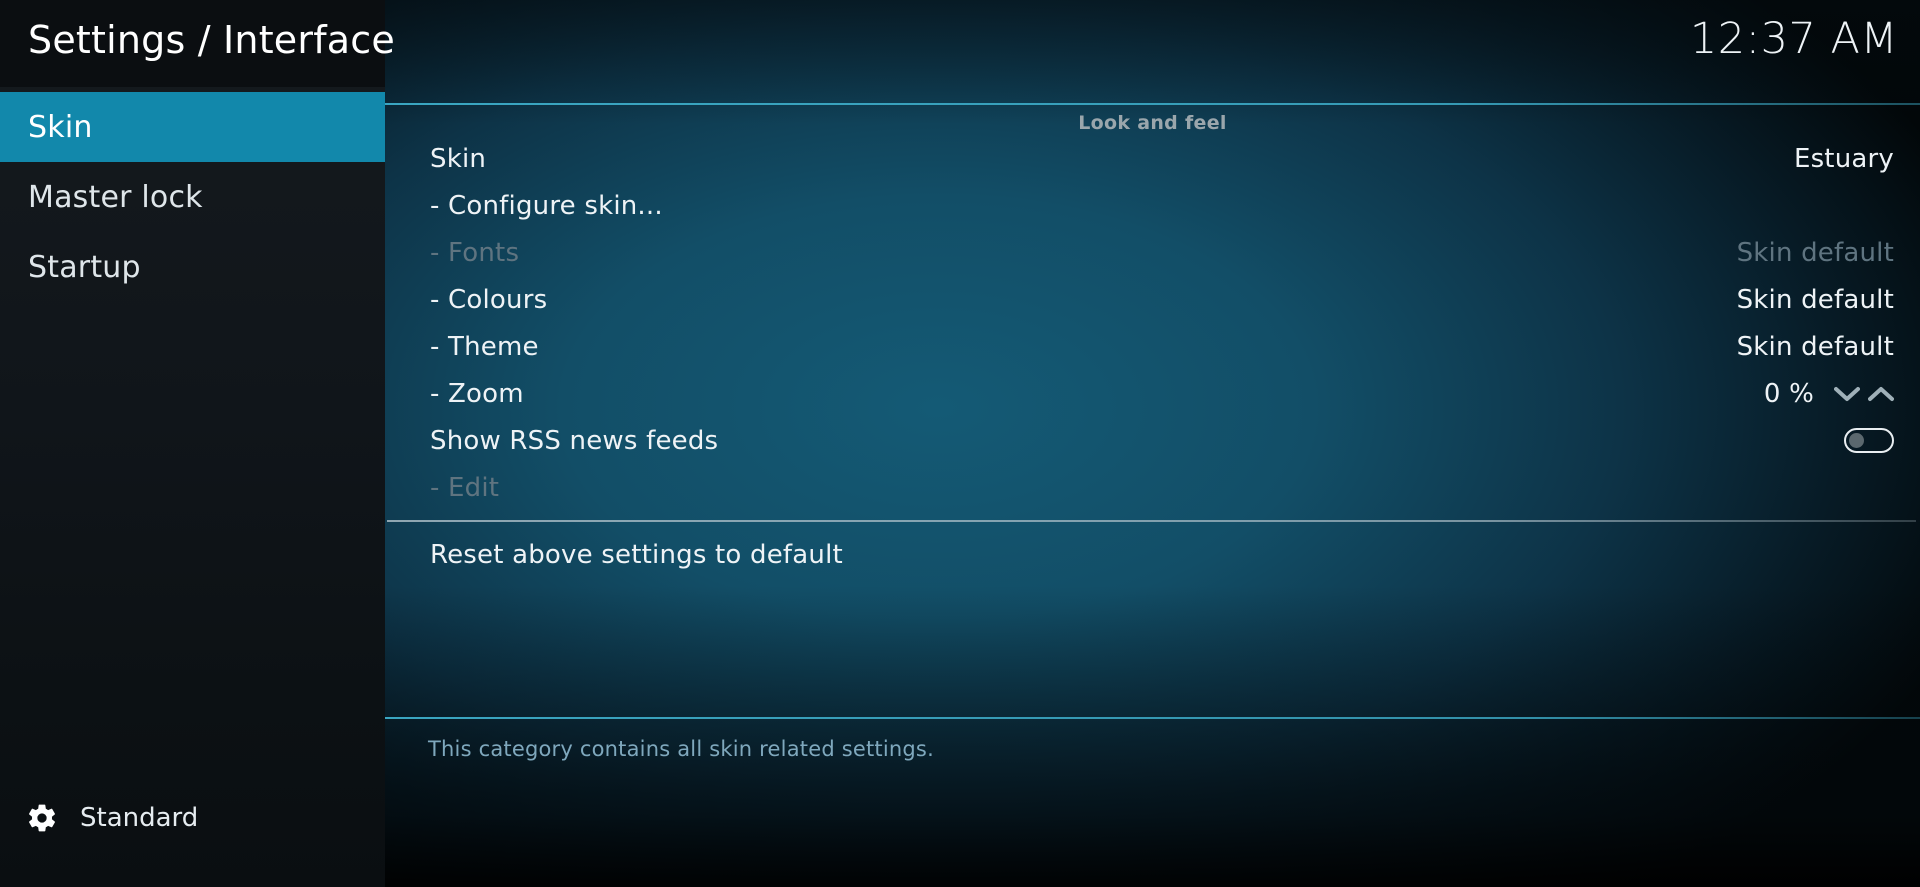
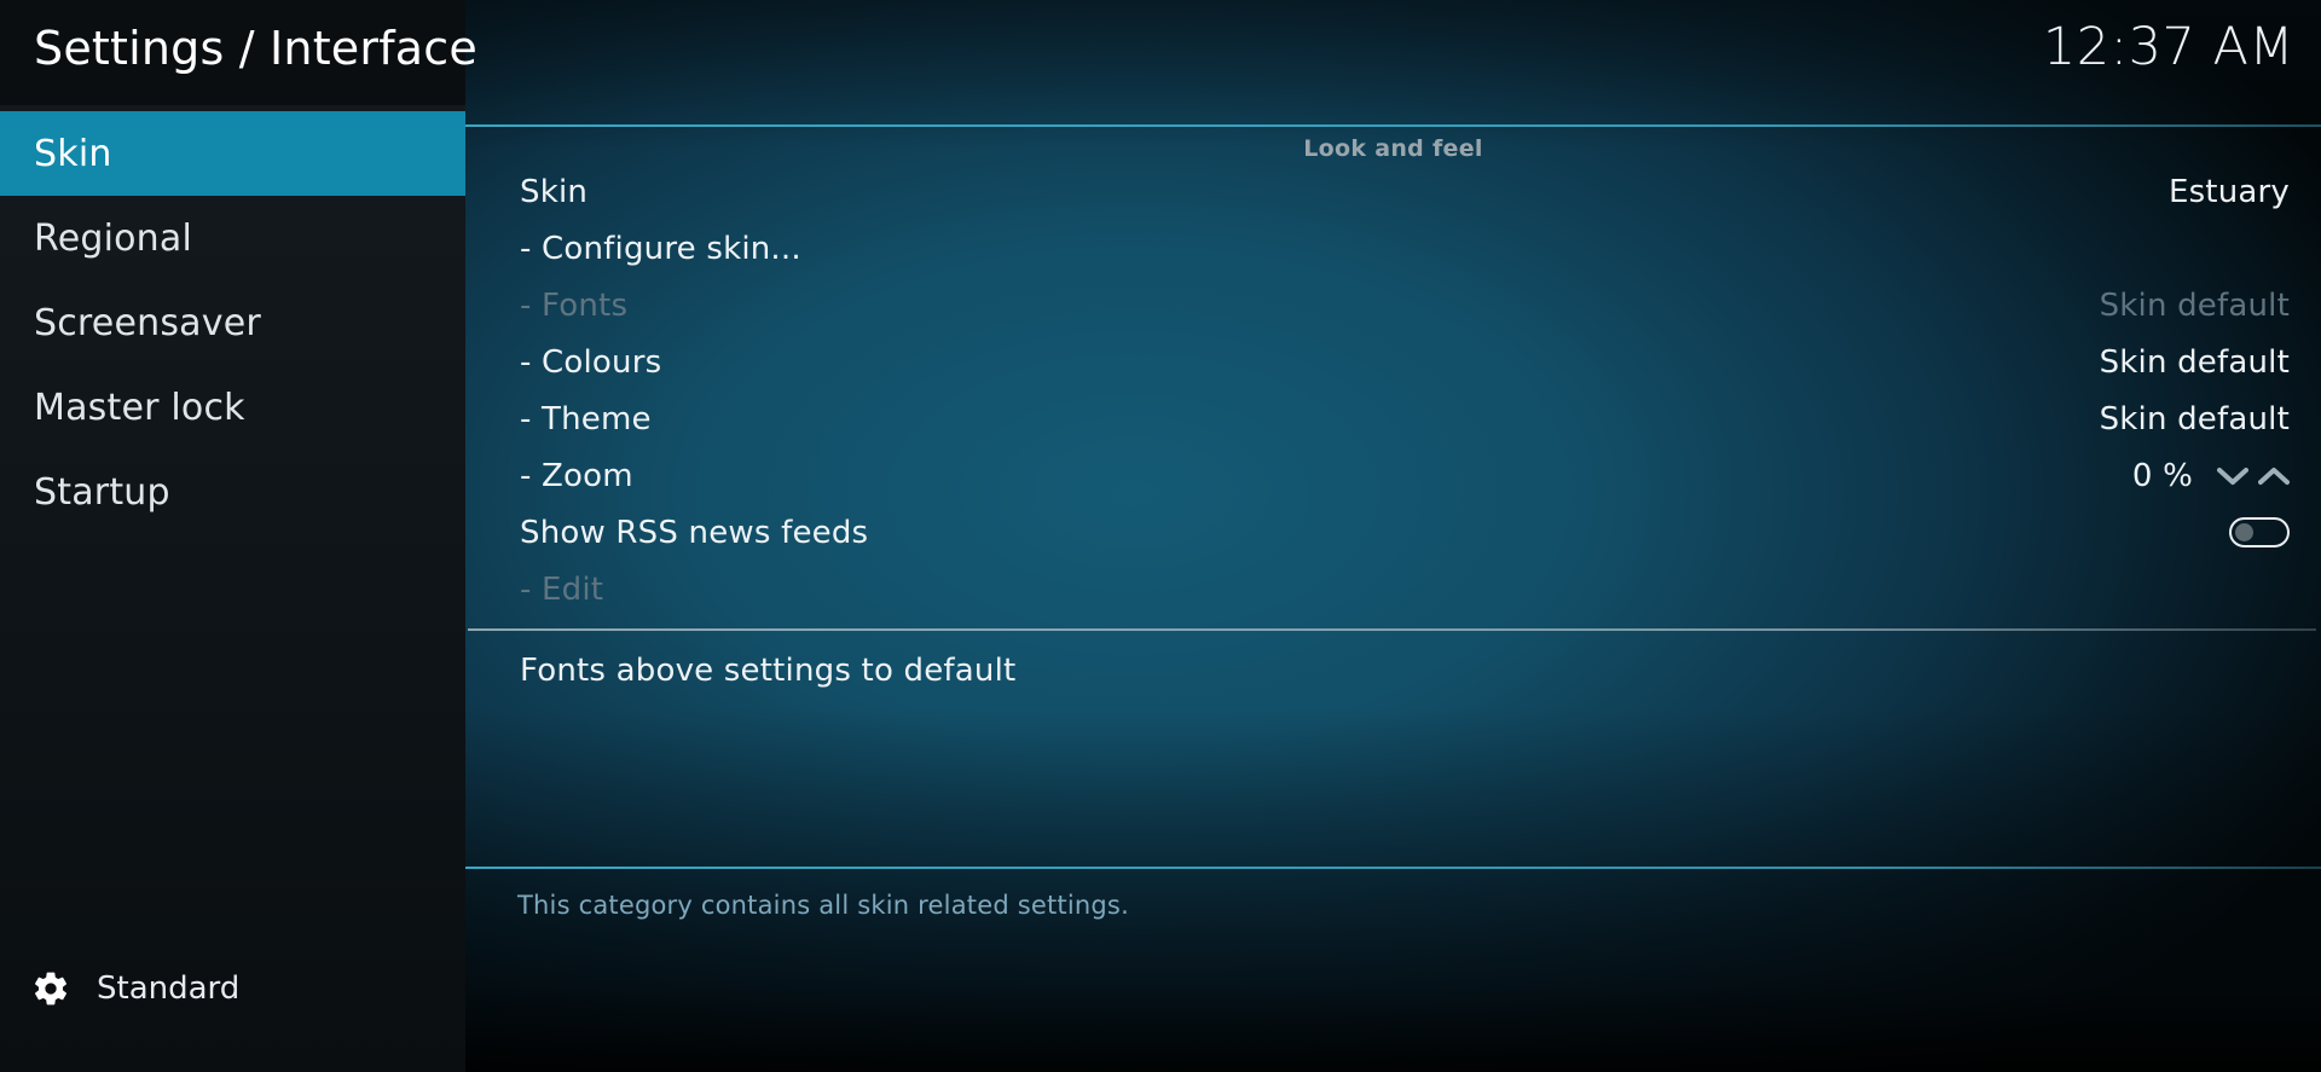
  Settings / Interface
  12:37 AM
  Skin
+ Regional
+ Screensaver
  Master lock
  Startup
  Standard
  Look and feel
  Skin
  Estuary
  - Configure skin...
  - Fonts
  Skin default
  - Colours
  Skin default
  - Theme
  Skin default
  - Zoom
  0 %
  Show RSS news feeds
  - Edit
- Reset above settings to default
+ Fonts above settings to default
  This category contains all skin related settings.
